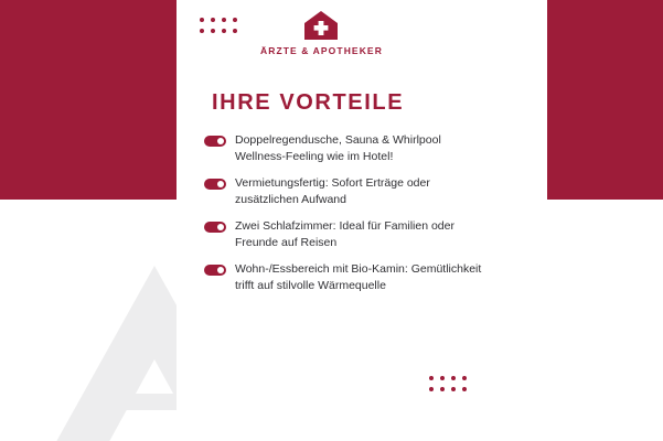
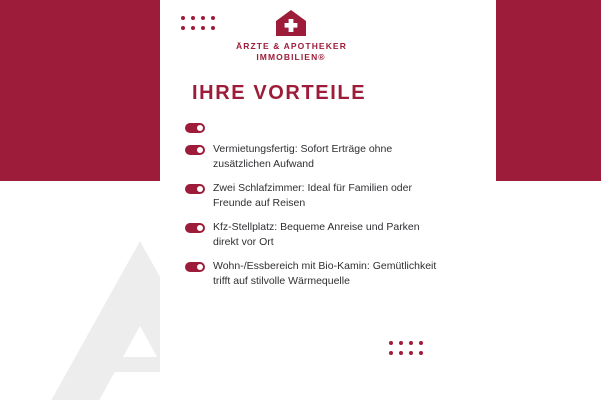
  ÄRZTE & APOTHEKER
+ IMMOBILIEN®
  IHRE VORTEILE
- Doppelregendusche, Sauna & Whirlpool Wellness-Feeling wie im Hotel!
- Vermietungsfertig: Sofort Erträge oder zusätzlichen Aufwand
+ Vermietungsfertig: Sofort Erträge ohne zusätzlichen Aufwand
  Zwei Schlafzimmer: Ideal für Familien oder Freunde auf Reisen
+ Kfz-Stellplatz: Bequeme Anreise und Parken direkt vor Ort
  Wohn-/Essbereich mit Bio-Kamin: Gemütlichkeit trifft auf stilvolle Wärmequelle
